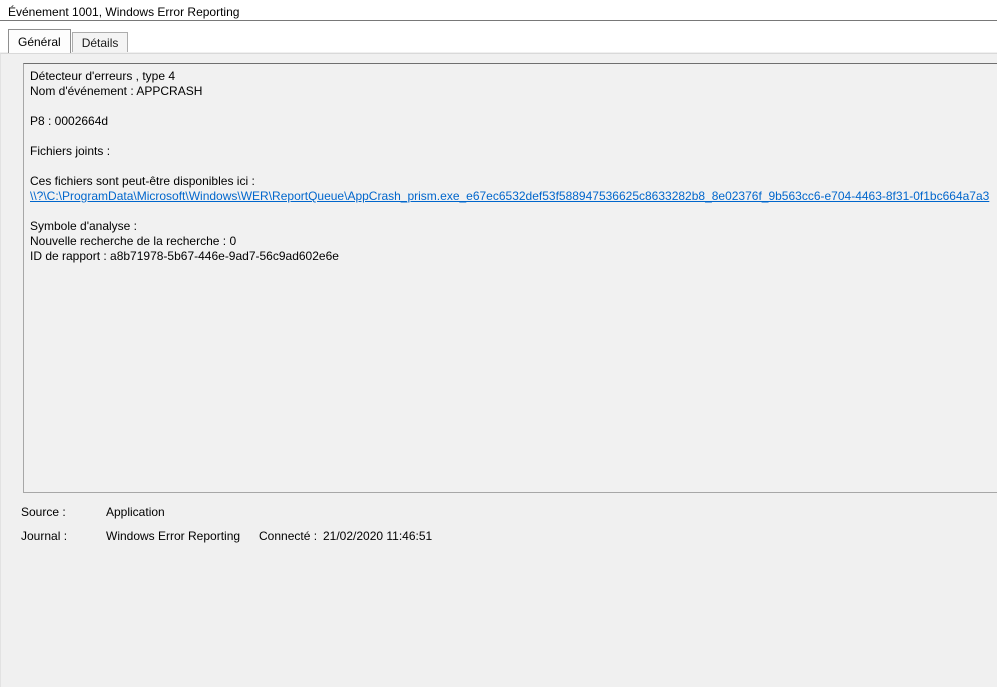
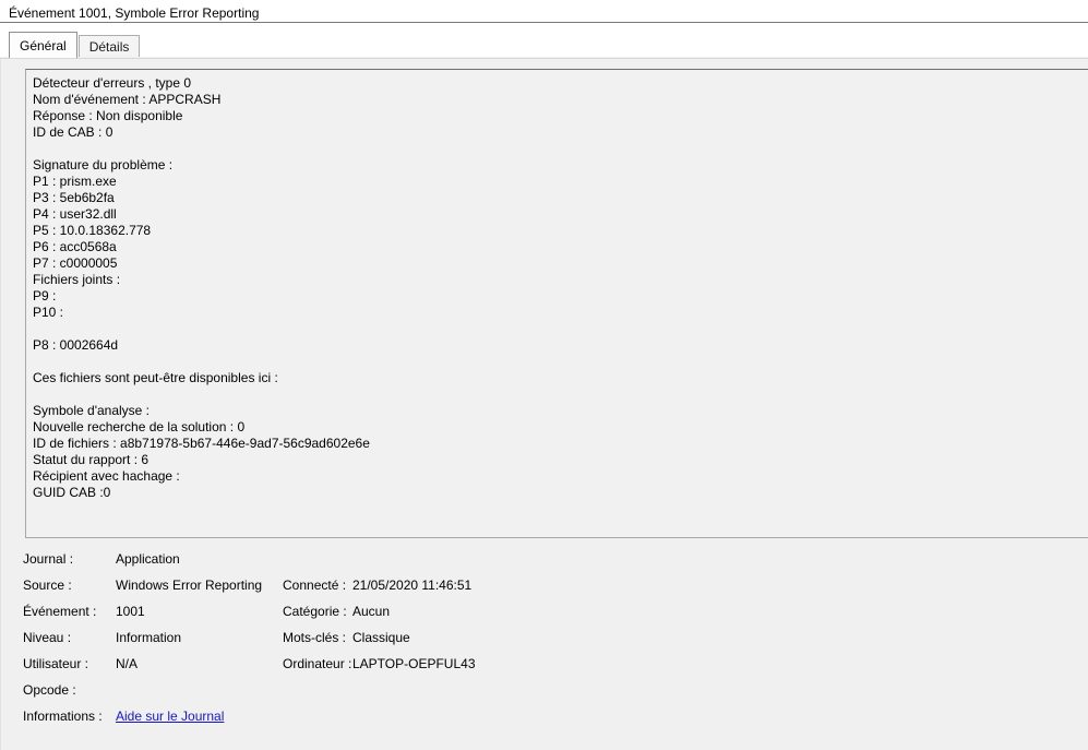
- Événement 1001, Windows Error Reporting
+ Événement 1001, Symbole Error Reporting
  Général
  Détails
- Détecteur d'erreurs , type 4
+ Détecteur d'erreurs , type 0
  Nom d'événement : APPCRASH
+ Réponse : Non disponible
+ ID de CAB : 0
+ Signature du problème :
+ P1 : prism.exe
+ P3 : 5eb6b2fa
+ P4 : user32.dll
+ P5 : 10.0.18362.778
+ P6 : acc0568a
+ P7 : c0000005
- P8 : 0002664d
+ Fichiers joints :
+ P9 :
+ P10 :
- Fichiers joints :
+ P8 : 0002664d
  Ces fichiers sont peut-être disponibles ici :
- \\?\C:\ProgramData\Microsoft\Windows\WER\ReportQueue\AppCrash_prism.exe_e67ec6532def53f588947536625c8633282b8_8e02376f_9b563cc6-e704-4463-8f31-0f1bc664a7a3
  Symbole d'analyse :
- Nouvelle recherche de la recherche : 0
+ Nouvelle recherche de la solution : 0
- ID de rapport : a8b71978-5b67-446e-9ad7-56c9ad602e6e
+ ID de fichiers : a8b71978-5b67-446e-9ad7-56c9ad602e6e
+ Statut du rapport : 6
+ Récipient avec hachage :
+ GUID CAB :0
- Source :
+ Journal :
  Application
- Journal :
+ Source :
  Windows Error Reporting
  Connecté :
- 21/02/2020 11:46:51
+ 21/05/2020 11:46:51
+ Événement :
+ 1001
+ Catégorie :
+ Aucun
+ Niveau :
+ Information
+ Mots-clés :
+ Classique
+ Utilisateur :
+ N/A
+ Ordinateur :
+ LAPTOP-OEPFUL43
+ Opcode :
+ Informations :
+ Aide sur le Journal
